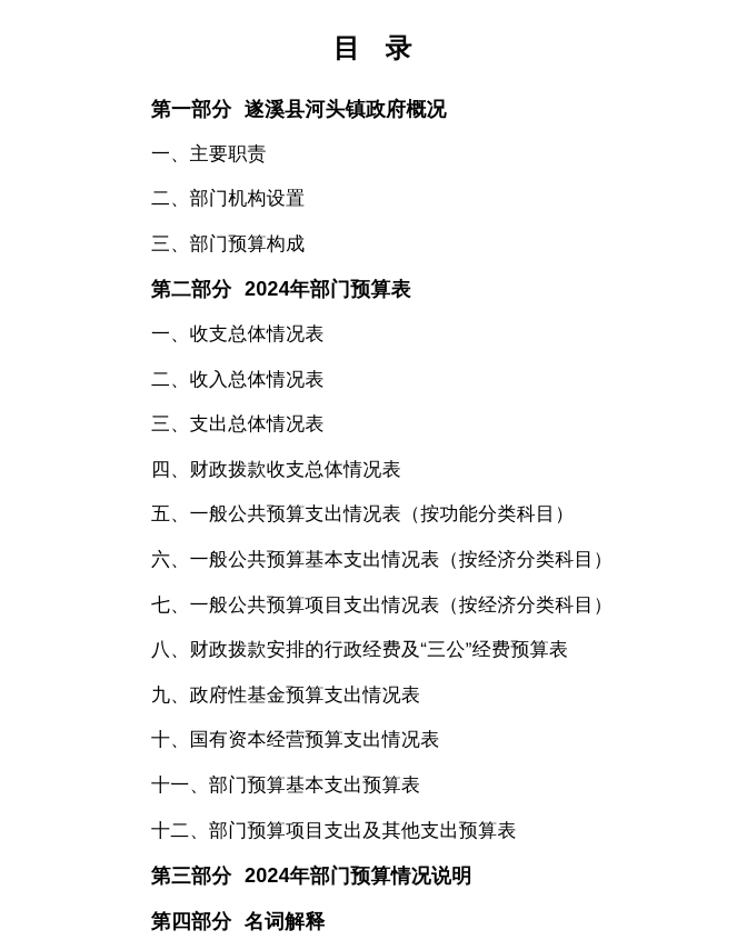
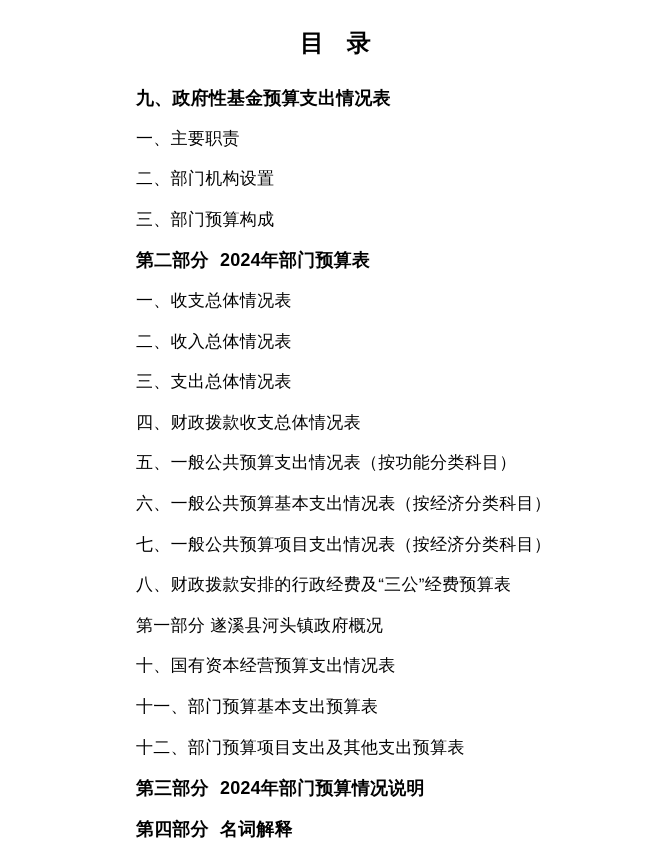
  目 录
- 第一部分 遂溪县河头镇政府概况
+ 九、政府性基金预算支出情况表
  一、主要职责
  二、部门机构设置
  三、部门预算构成
  第二部分 2024年部门预算表
  一、收支总体情况表
  二、收入总体情况表
  三、支出总体情况表
  四、财政拨款收支总体情况表
  五、一般公共预算支出情况表（按功能分类科目）
  六、一般公共预算基本支出情况表（按经济分类科目）
  七、一般公共预算项目支出情况表（按经济分类科目）
  八、财政拨款安排的行政经费及“三公”经费预算表
- 九、政府性基金预算支出情况表
+ 第一部分 遂溪县河头镇政府概况
  十、国有资本经营预算支出情况表
  十一、部门预算基本支出预算表
  十二、部门预算项目支出及其他支出预算表
  第三部分 2024年部门预算情况说明
  第四部分 名词解释
